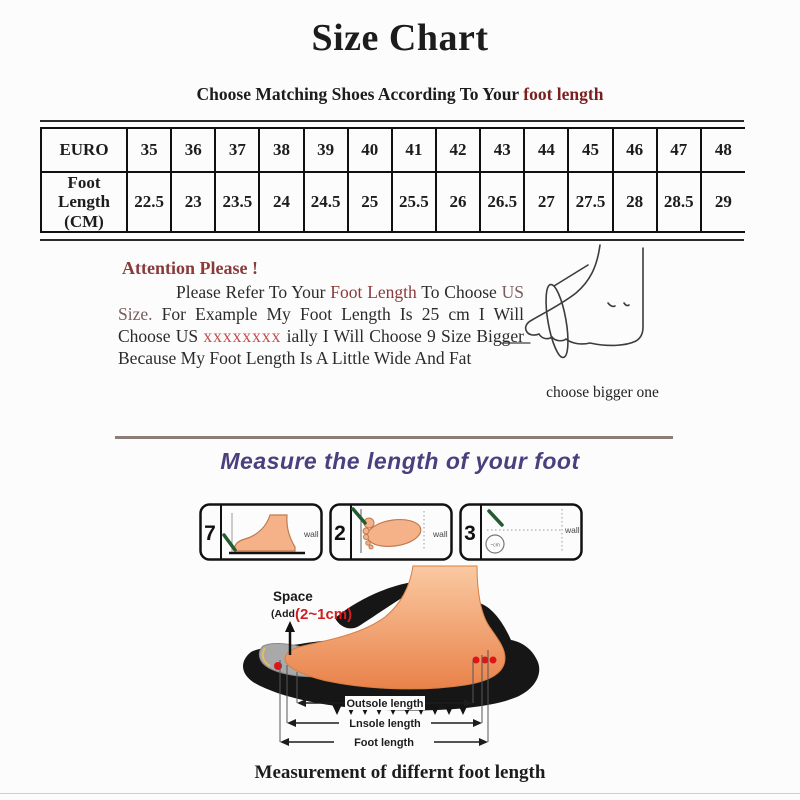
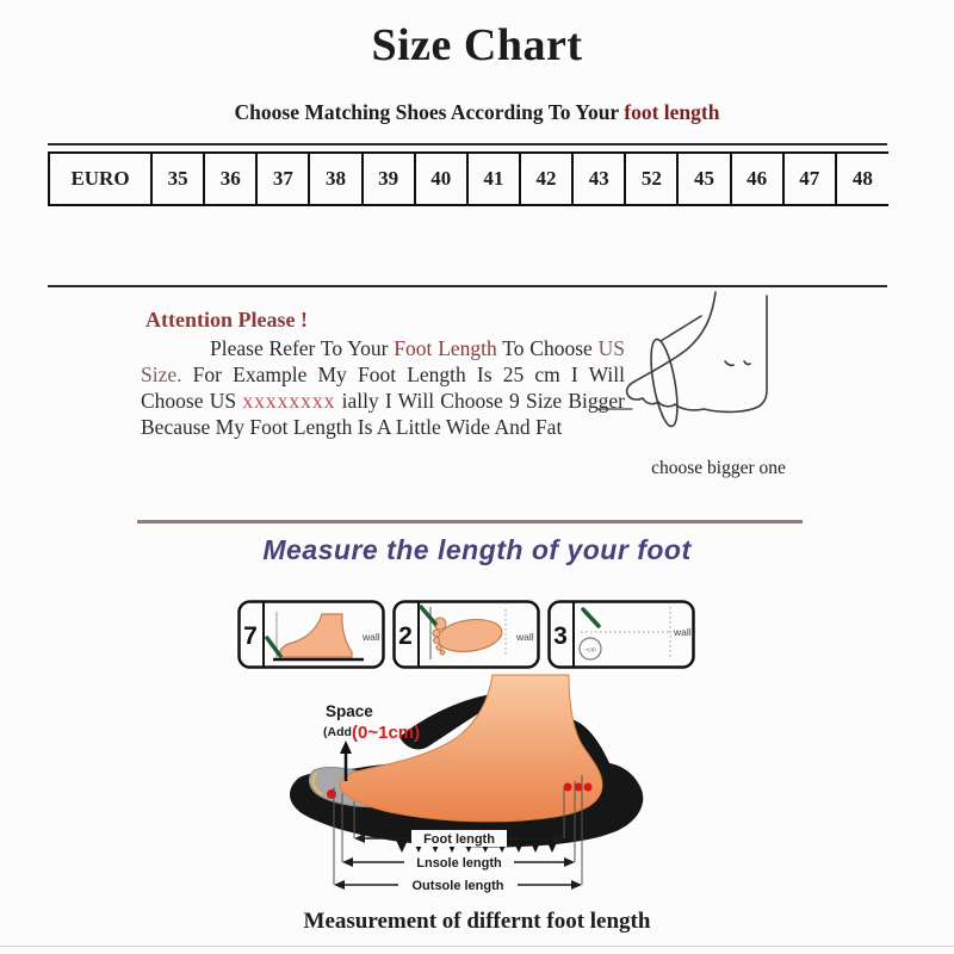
  Size Chart
  Choose Matching Shoes According To Your foot length
- EURO	35	36	37	38	39	40	41	42	43	44	45	46	47	48
+ EURO	35	36	37	38	39	40	41	42	43	52	45	46	47	48
- Foot Length (CM)	22.5	23	23.5	24	24.5	25	25.5	26	26.5	27	27.5	28	28.5	29
  Attention Please !
  Please Refer To Your Foot Length To Choose US Size. For Example My Foot Length Is 25 cm I Will Choose US xxxxxxxx ially I Will Choose 9 Size Bigger Because My Foot Length Is A Little Wide And Fat
  choose bigger one
  Measure the length of your foot
  7
  wall
  2
  wall
  3
  wall
  Space
  (Add
- (2~1cm)
+ (0~1cm)
- Outsole length
+ Foot length
  Lnsole length
- Foot length
+ Outsole length
  Measurement of differnt foot length
